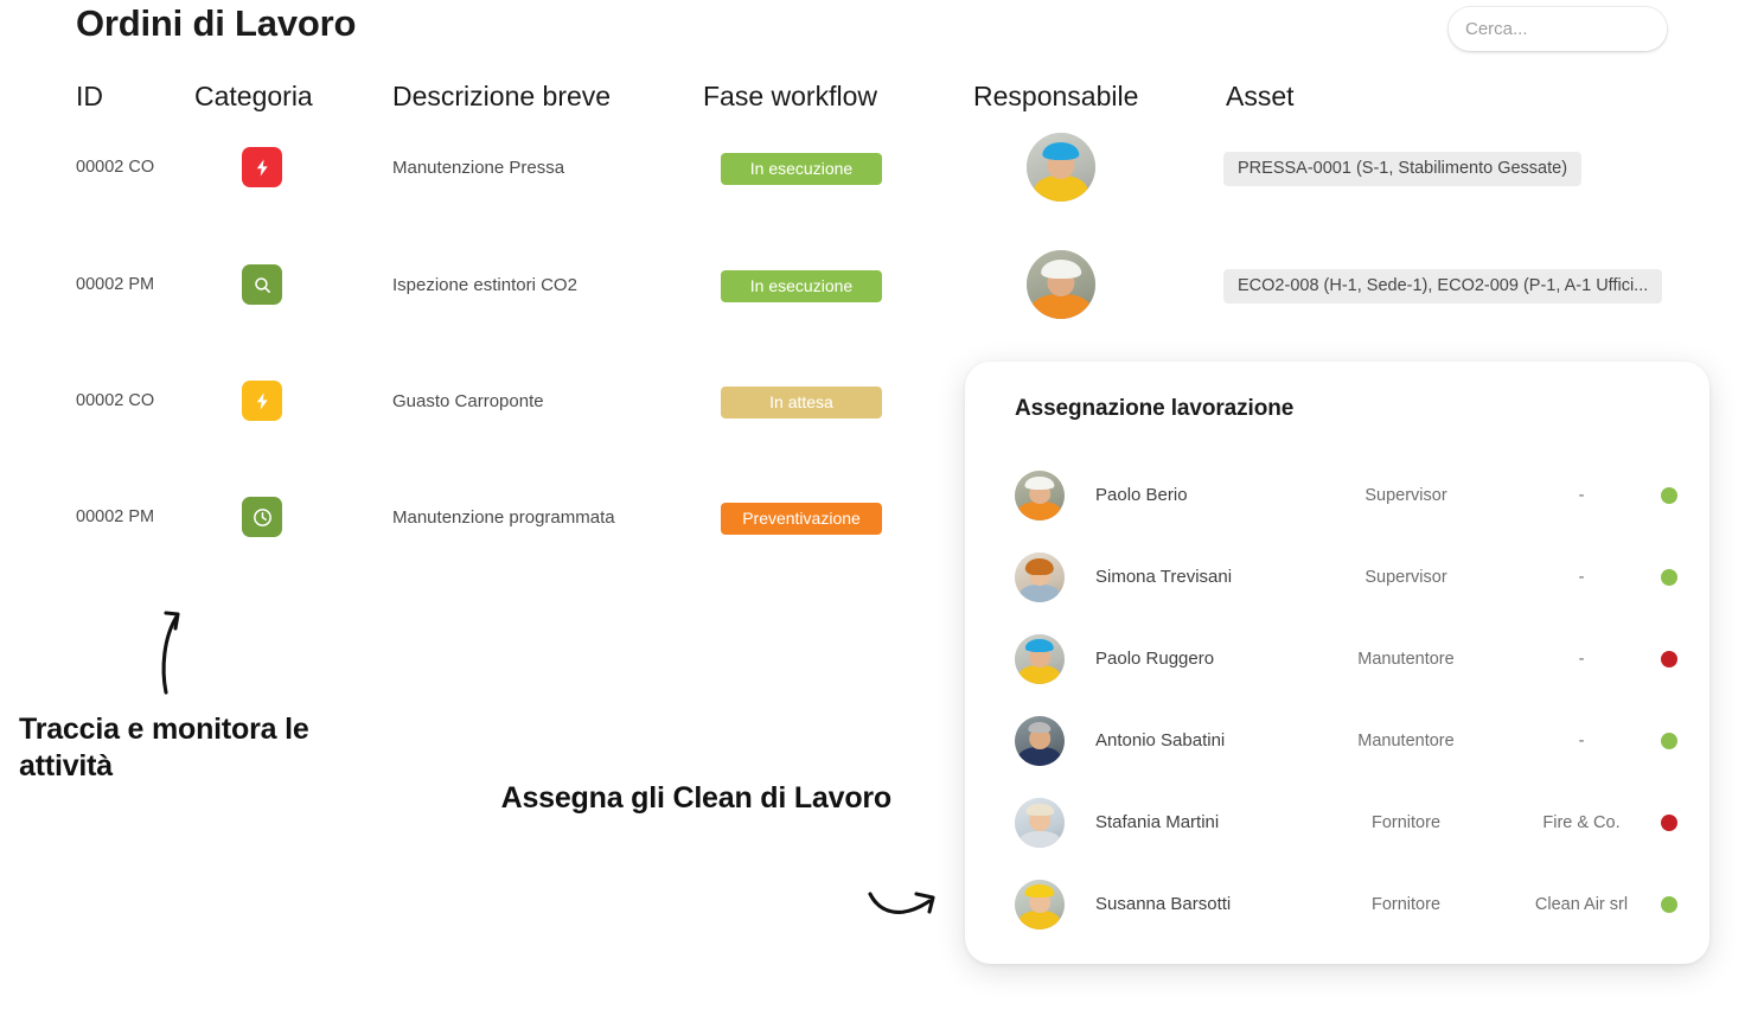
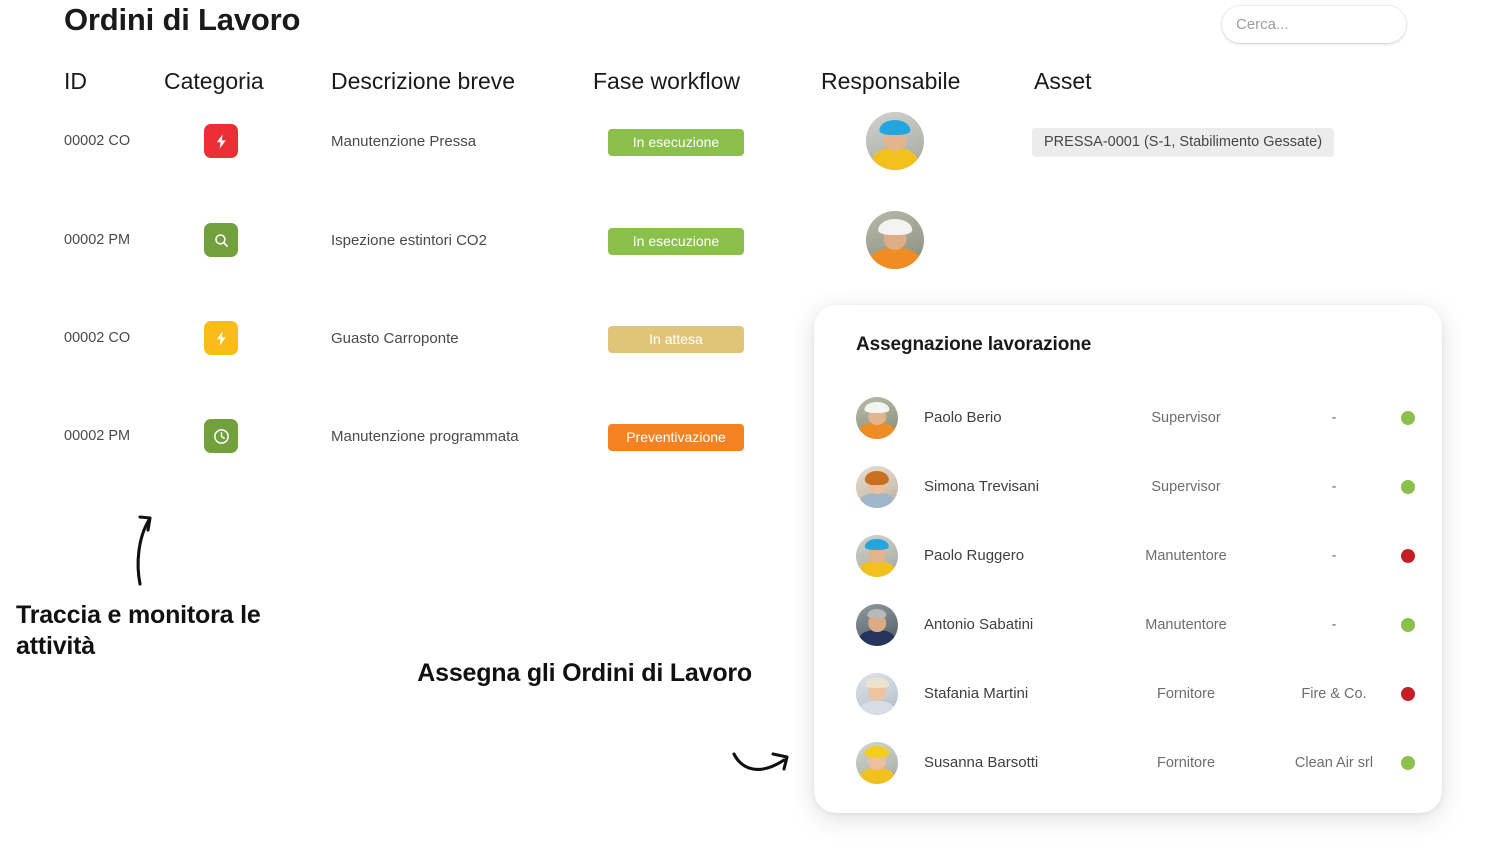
  Ordini di Lavoro
  Cerca...
  ID
  Categoria
  Descrizione breve
  Fase workflow
  Responsabile
  Asset
  00002 CO
  Manutenzione Pressa
  In esecuzione
  PRESSA-0001 (S-1, Stabilimento Gessate)
  00002 PM
  Ispezione estintori CO2
  In esecuzione
- ECO2-008 (H-1, Sede-1), ECO2-009 (P-1, A-1 Uffici...
  00002 CO
  Guasto Carroponte
  In attesa
  00002 PM
  Manutenzione programmata
  Preventivazione
  Assegnazione lavorazione
  Paolo Berio
  Supervisor
  -
  Simona Trevisani
  Supervisor
  -
  Paolo Ruggero
  Manutentore
  -
  Antonio Sabatini
  Manutentore
  -
  Stafania Martini
  Fornitore
  Fire & Co.
  Susanna Barsotti
  Fornitore
  Clean Air srl
  Traccia e monitora le attività
- Assegna gli Clean di Lavoro
+ Assegna gli Ordini di Lavoro
